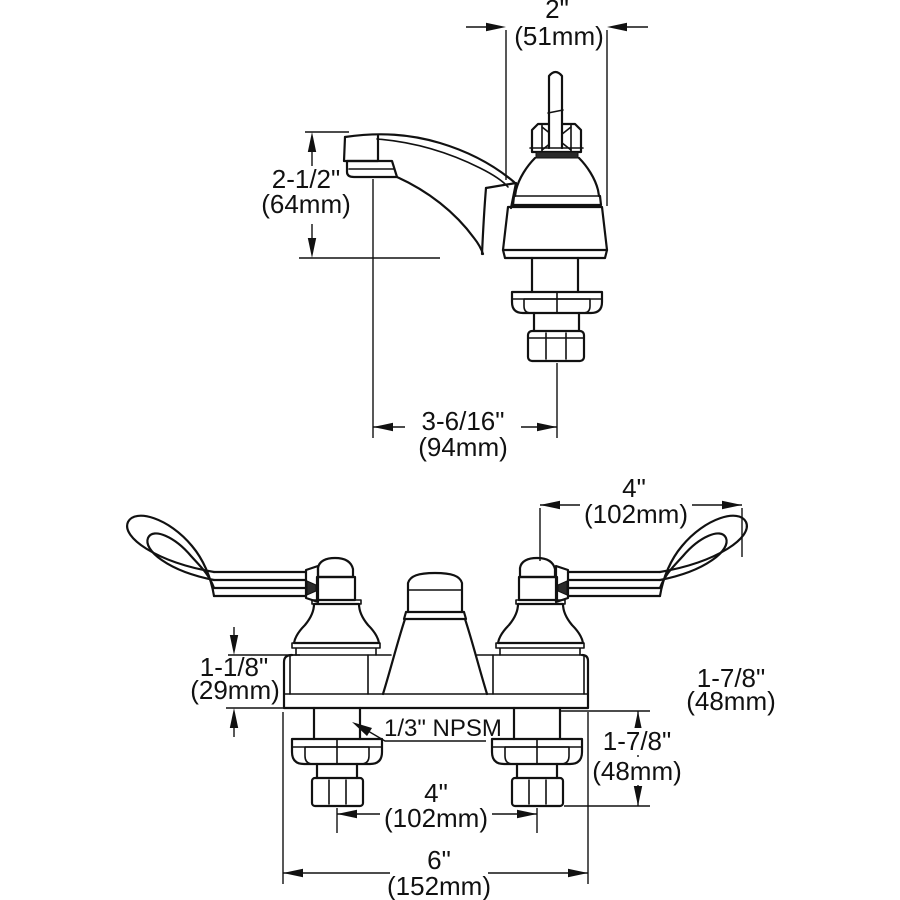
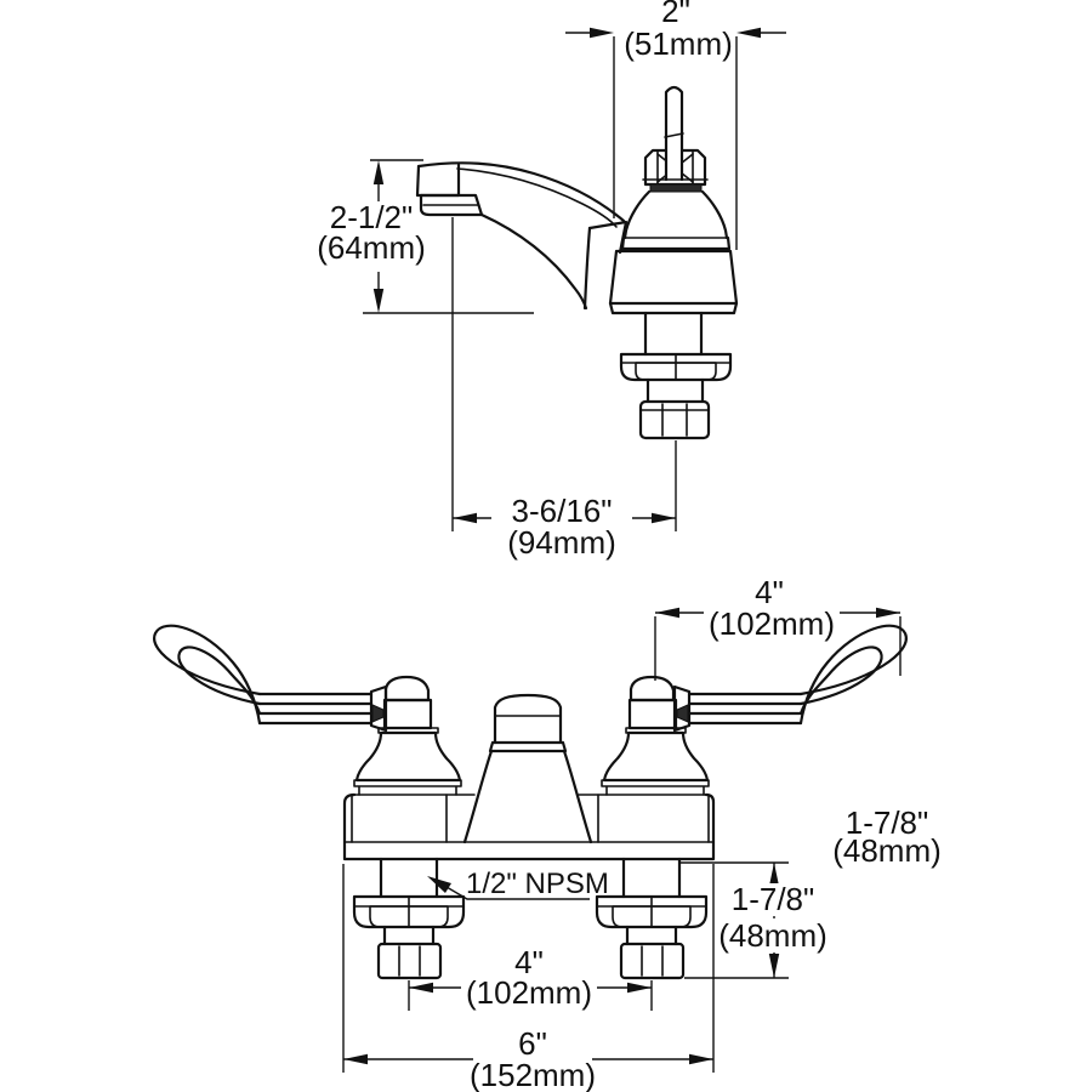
  2"
  (51mm)
  2-1/2"
  (64mm)
  3-6/16"
  (94mm)
  4"
  (102mm)
- 1-1/8"
- (29mm)
  1-7/8"
  (48mm)
- 1/3" NPSM
+ 1/2" NPSM
  1-7/8"
  (48mm)
  4"
  (102mm)
  6"
  (152mm)
